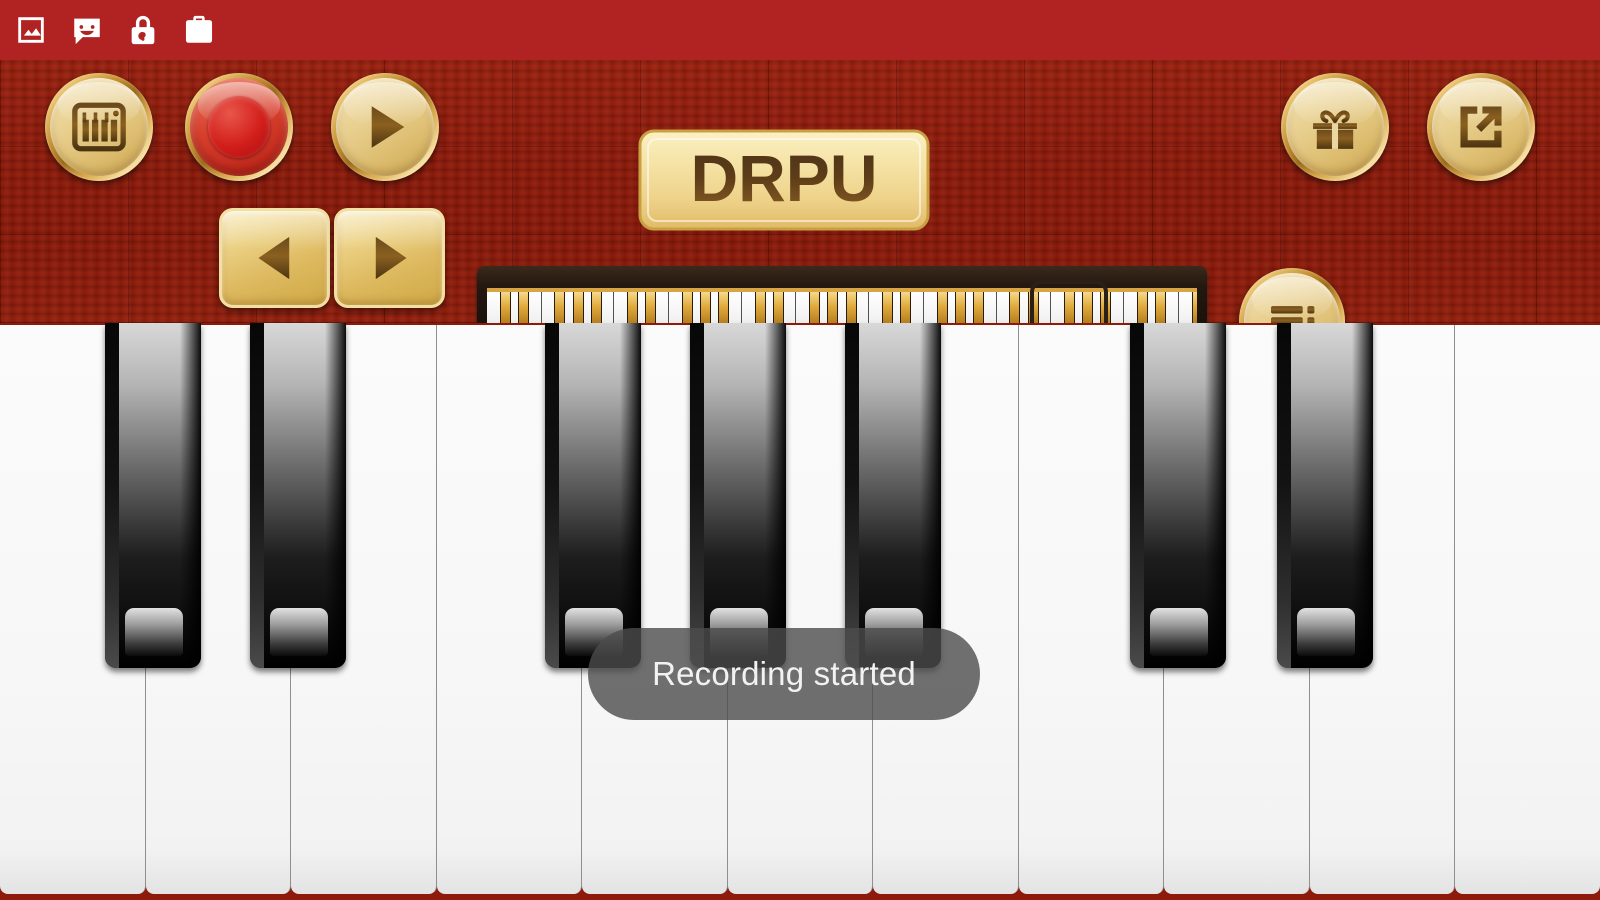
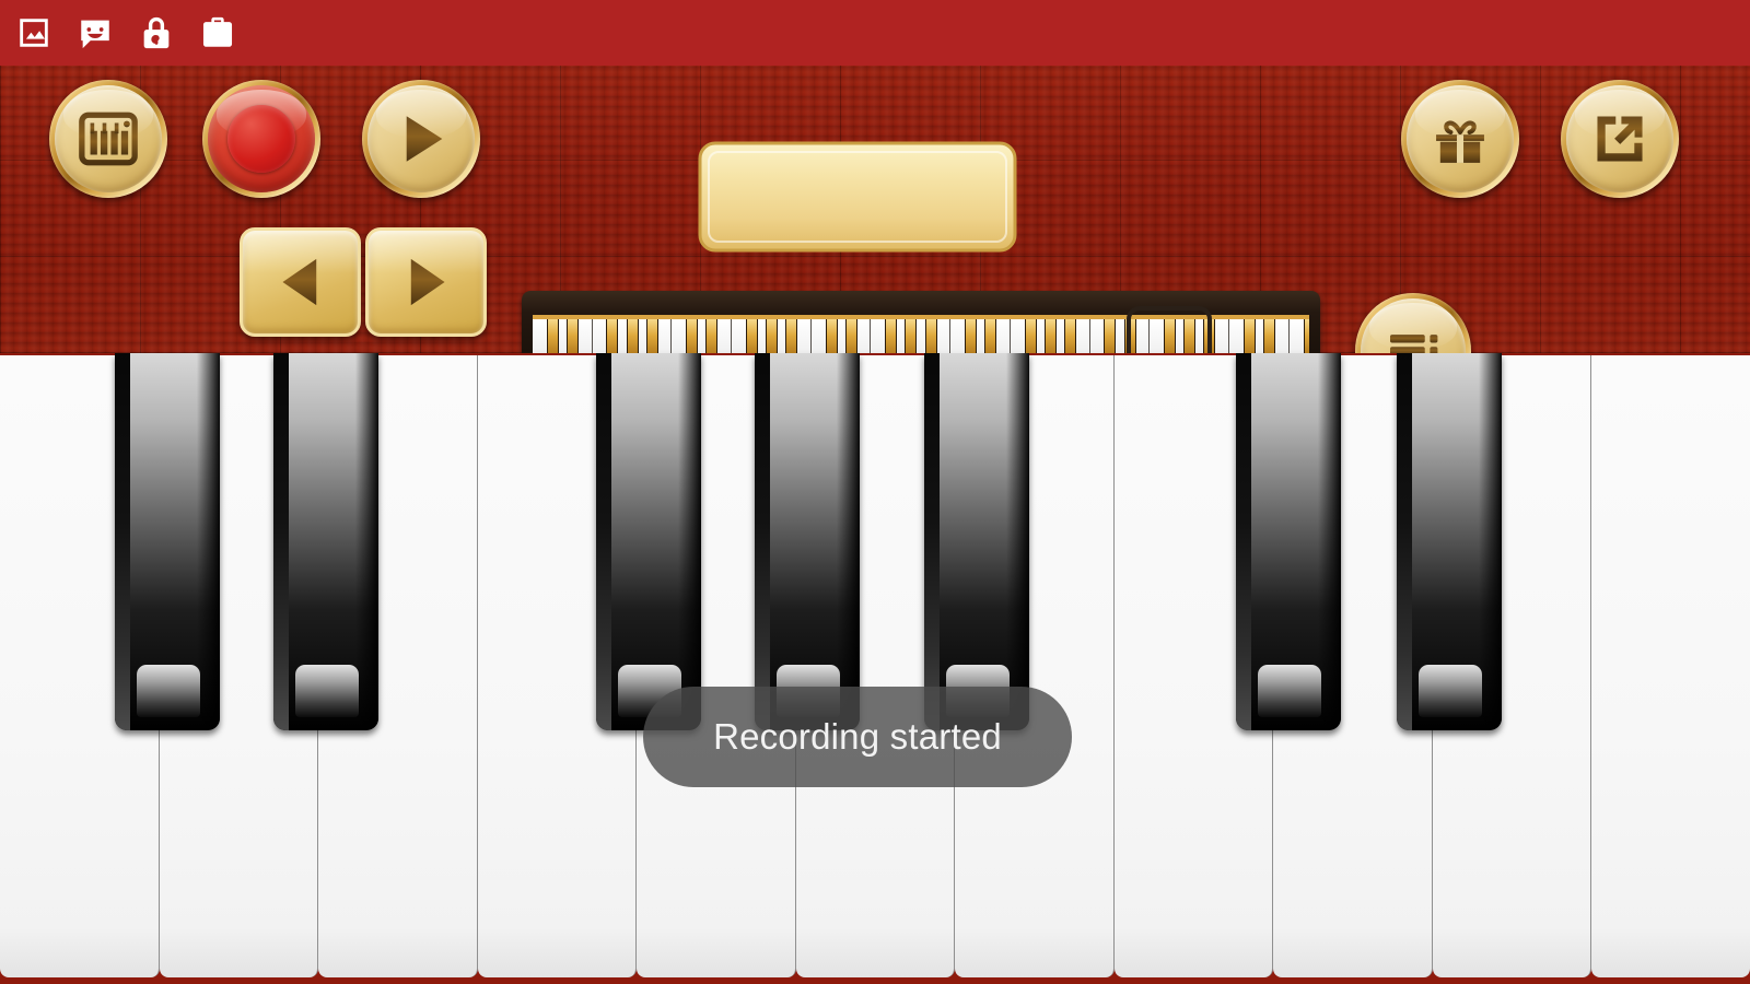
- DRPU
  Recording started
